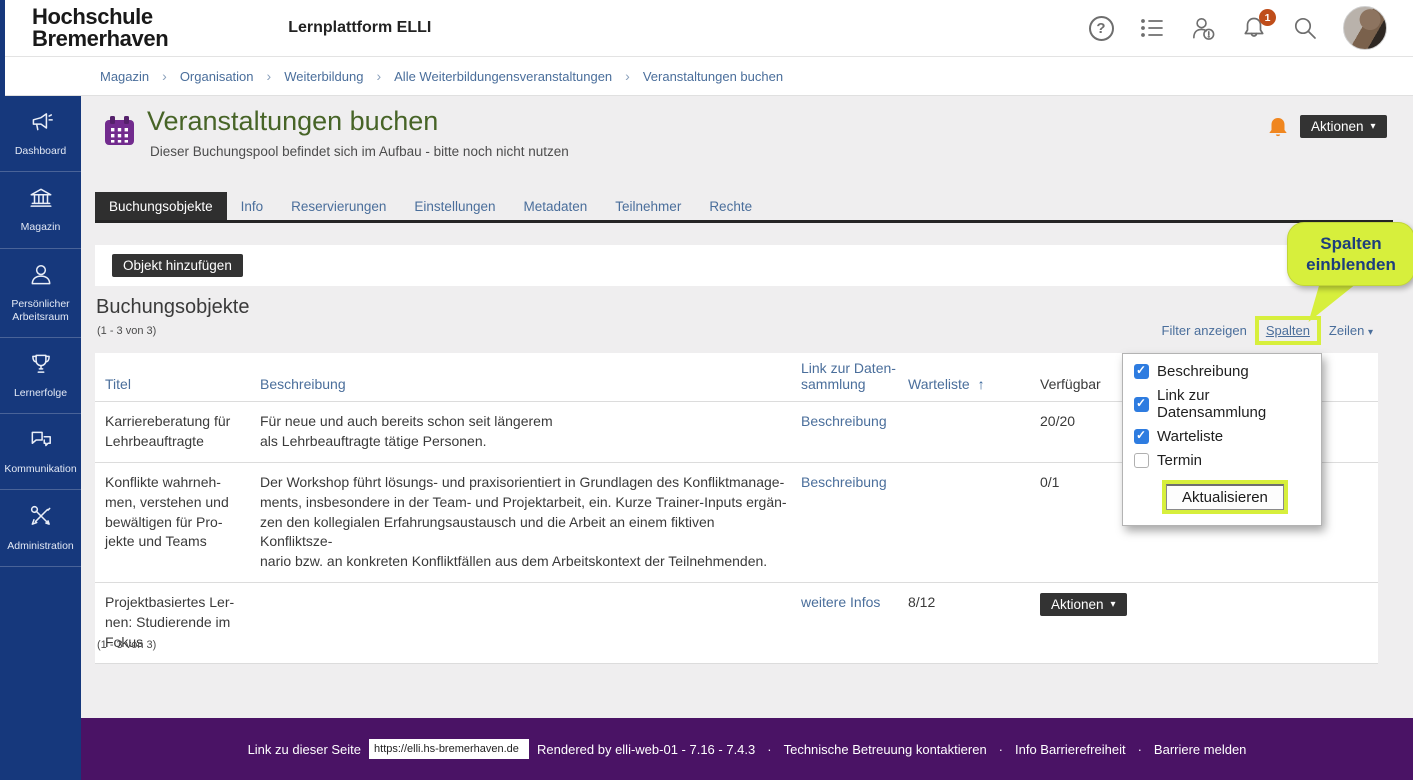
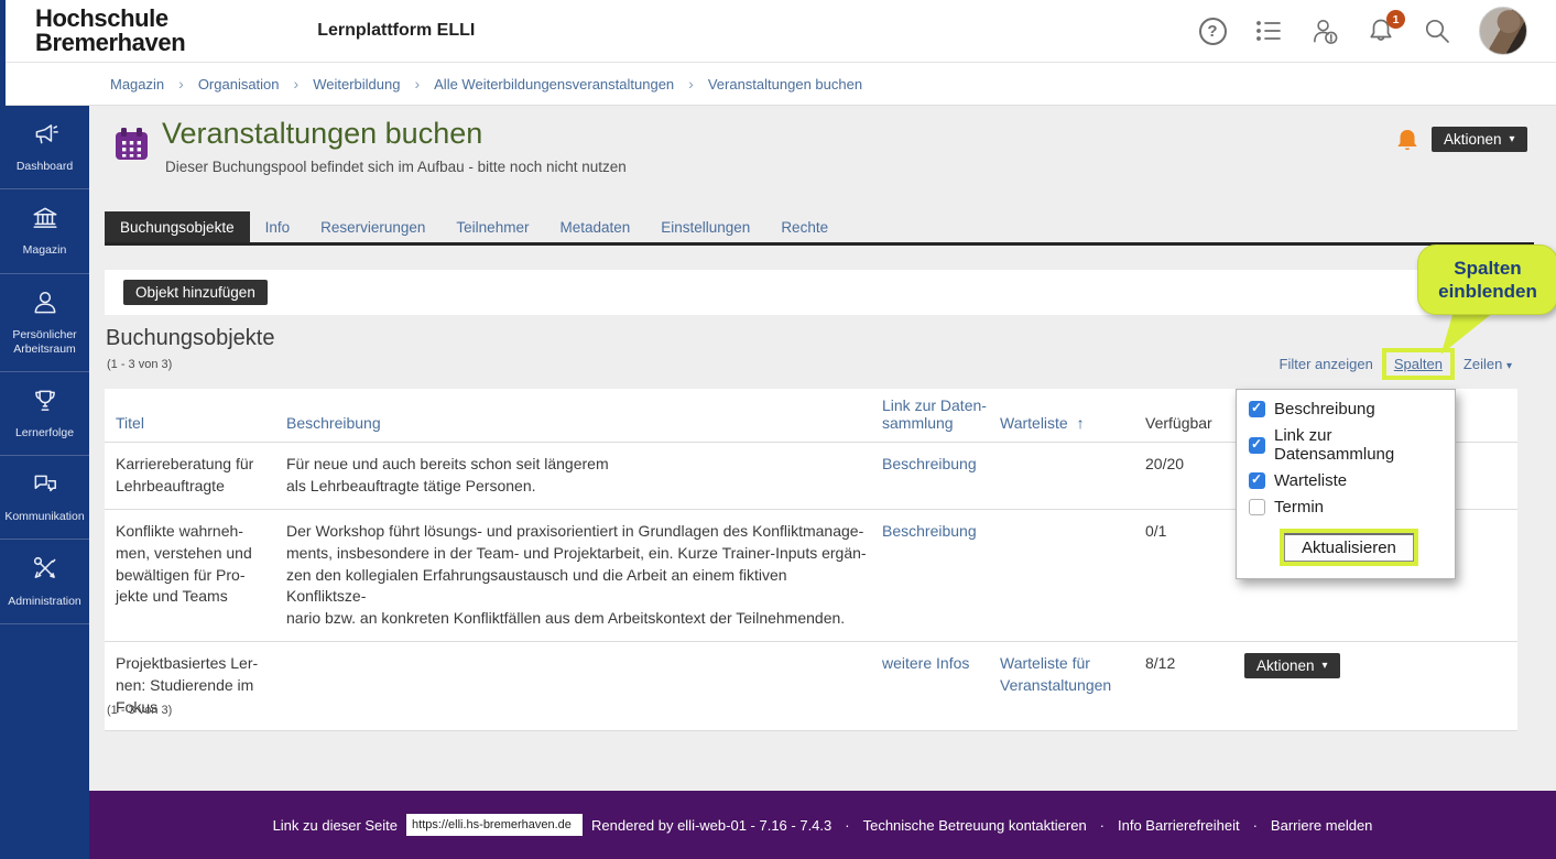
  Hochschule
  Bremerhaven
  Lernplattform ELLI
  ?
  1
  Magazin
  ›
  Organisation
  ›
  Weiterbildung
  ›
  Alle Weiterbildungensveranstaltungen
  ›
  Veranstaltungen buchen
  Dashboard
  Magazin
  Persönlicher Arbeitsraum
  Lernerfolge
  Kommunikation
  Administration
  Veranstaltungen buchen
  Dieser Buchungspool befindet sich im Aufbau - bitte noch nicht nutzen
  Aktionen
  ▾
  Buchungsobjekte
  Info
  Reservierungen
- Einstellungen
+ Teilnehmer
  Metadaten
- Teilnehmer
+ Einstellungen
  Rechte
  Objekt hinzufügen
  Buchungsobjekte
  (1 - 3 von 3)
  Filter anzeigen
  Spalten
  Zeilen ▾
  Titel
  Beschreibung
  Link zur Daten-
  sammlung
  Warteliste ↑
  Verfügbar
  Karriereberatung für
  Lehrbeauftragte
  Für neue und auch bereits schon seit längerem
  als Lehrbeauftragte tätige Personen.
  Beschreibung
  20/20
  Konflikte wahrneh-
  men, verstehen und
  bewältigen für Pro-
  jekte und Teams
  Der Workshop führt lösungs- und praxisorientiert in Grundlagen des Konfliktmanage-
  ments, insbesondere in der Team- und Projektarbeit, ein. Kurze Trainer-Inputs ergän-
  zen den kollegialen Erfahrungsaustausch und die Arbeit an einem fiktiven Konfliktsze-
  nario bzw. an konkreten Konfliktfällen aus dem Arbeitskontext der Teilnehmenden.
  Beschreibung
  0/1
  Projektbasiertes Ler-
  nen: Studierende im
  Fokus
  weitere Infos
+ Warteliste für
+ Veranstaltungen
  8/12
  Aktionen
  ▾
  (1 - 3 von 3)
  Beschreibung
  Link zur Datensammlung
  Warteliste
  Termin
  Aktualisieren
  Spalten
  einblenden
  Link zu dieser Seite
  https://elli.hs-bremerhaven.de
  Rendered by elli-web-01 - 7.16 - 7.4.3
  ·
  Technische Betreuung kontaktieren
  ·
  Info Barrierefreiheit
  ·
  Barriere melden
